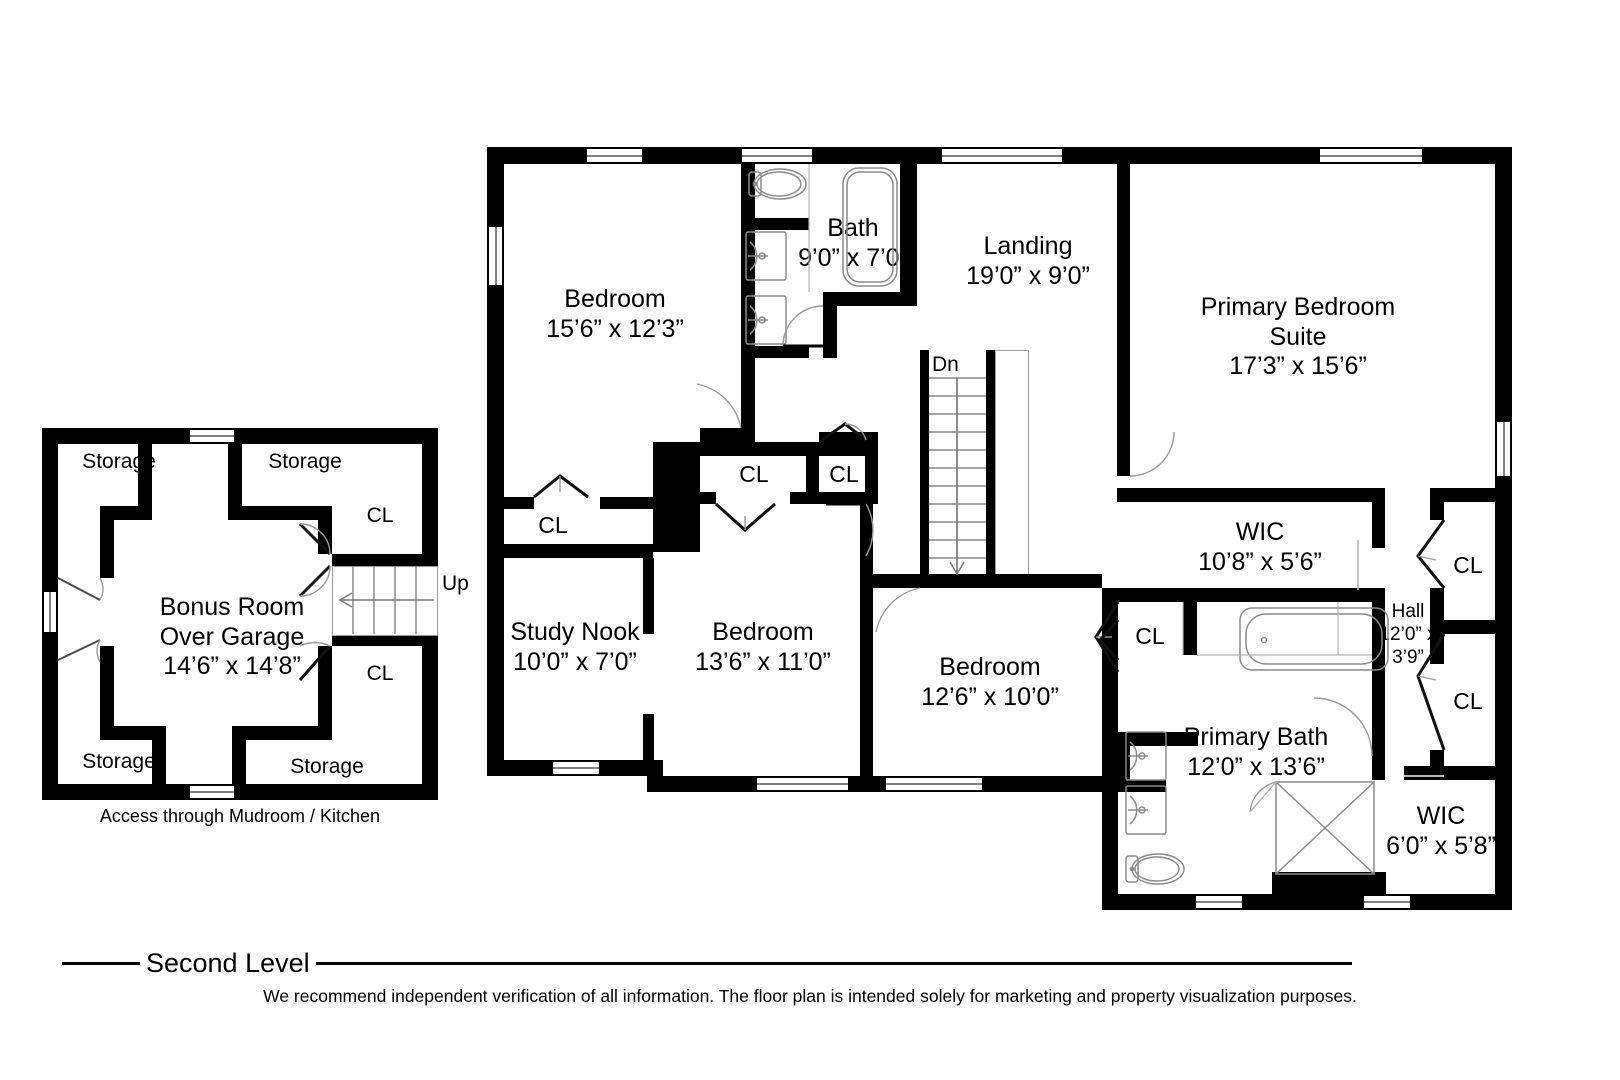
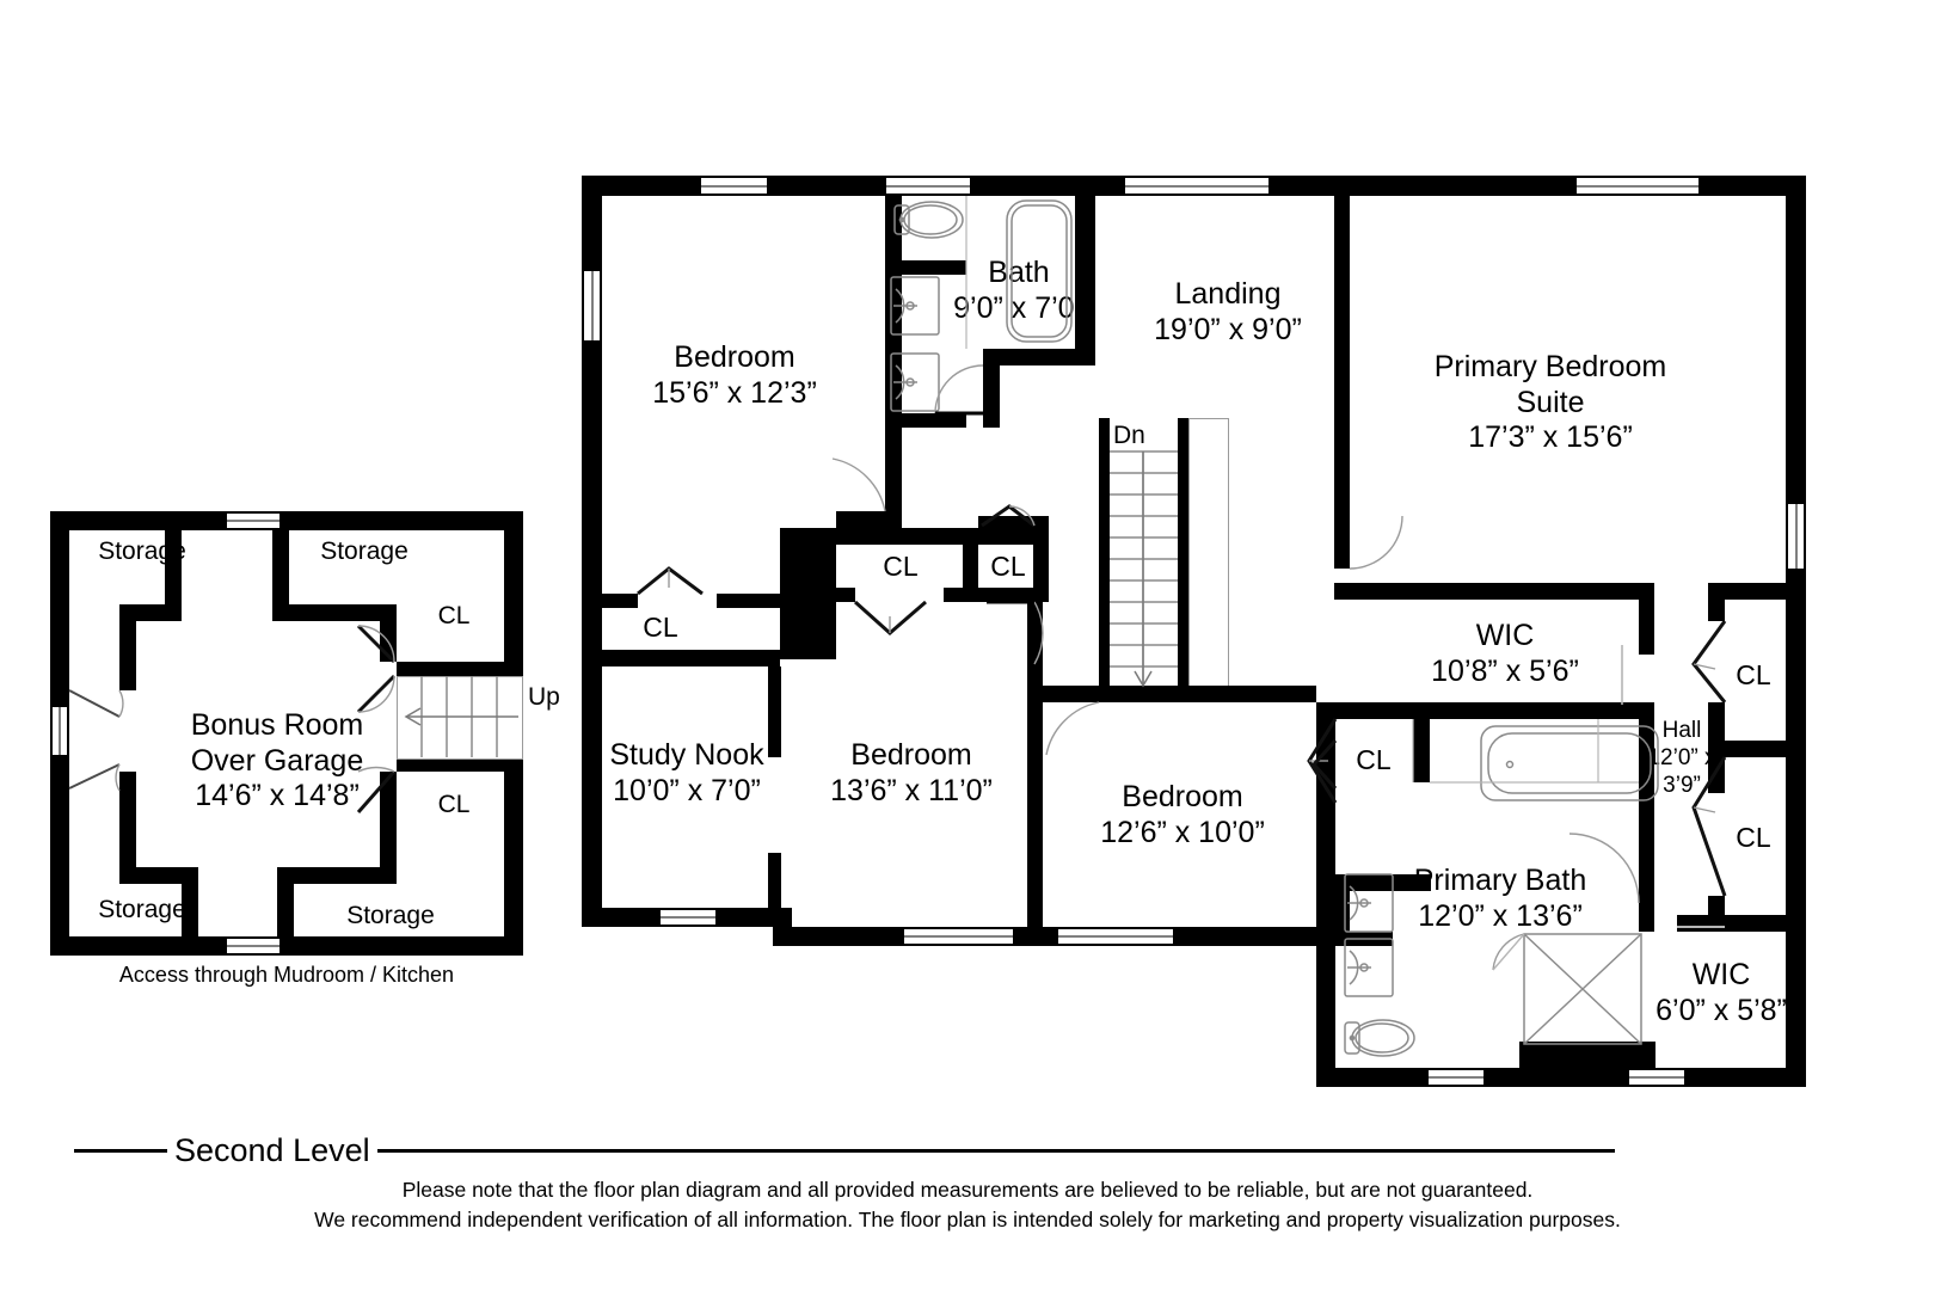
  Storage
  Storage
  Storage
  Storage
  CL
  CL
  Up
  Bonus Room
  Over Garage
  14’6” x 14’8”
  Access through Mudroom / Kitchen
  Bedroom
  15’6” x 12’3”
  Bath
  9’0” x 7’”
  Landing
  19’0” x 9’0”
  Primary Bedroom
  Suite
  17’3” x 15’6”
  Study Nook
  10’0” x 7’0”
  Bedroom
  13’6” x 11’0”
  Bedroom
  12’6” x 10’0”
  WIC
  10’8” x 5’6”
  WIC
  6’0” x 5’8”
  Hall
  12’0” x
  3’9”
  Primary Bath
  12’0” x 13’6”
  Dn
  CL
  CL
  CL
  CL
  CL
  CL
  Second Level
+ Please note that the floor plan diagram and all provided measurements are believed to be reliable, but are not guaranteed.
  We recommend independent verification of all information. The floor plan is intended solely for marketing and property visualization purposes.
